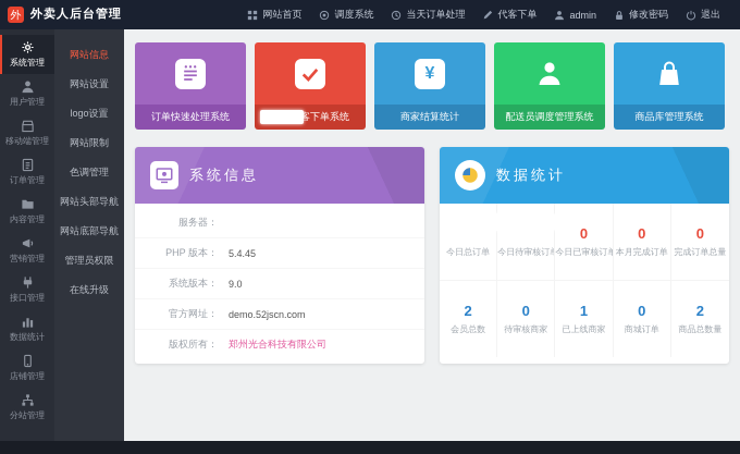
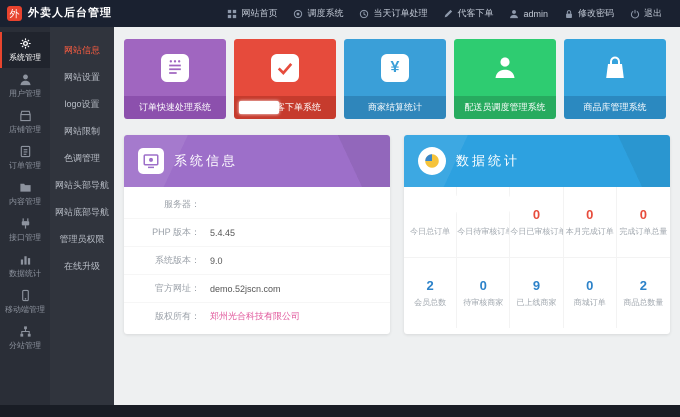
  外
  外卖人后台管理
  网站首页
  调度系统
  当天订单处理
  代客下单
  admin
  修改密码
  退出
  系统管理
  用户管理
- 移动端管理
+ 店铺管理
  订单管理
  内容管理
- 营销管理
  接口管理
  数据统计
- 店铺管理
+ 移动端管理
  分站管理
  网站信息
  网站设置
  logo设置
  网站限制
  色调管理
  网站头部导航
  网站底部导航
  管理员权限
  在线升级
  订单快速处理系统
  ¥
  商家结算统计
  配送员调度管理系统
  商品库管理系统
  系统信息
  服务器：
  PHP 版本：
  5.4.45
  系统版本：
  9.0
  官方网址：
  demo.52jscn.com
  版权所有：
  郑州光合科技有限公司
  数据统计
  今日总订单
  今日待审核订单
  0
  今日已审核订单
  0
  本月完成订单
  0
  完成订单总量
  2
  会员总数
  0
  待审核商家
- 1
+ 9
  已上线商家
  0
  商城订单
  2
  商品总数量
